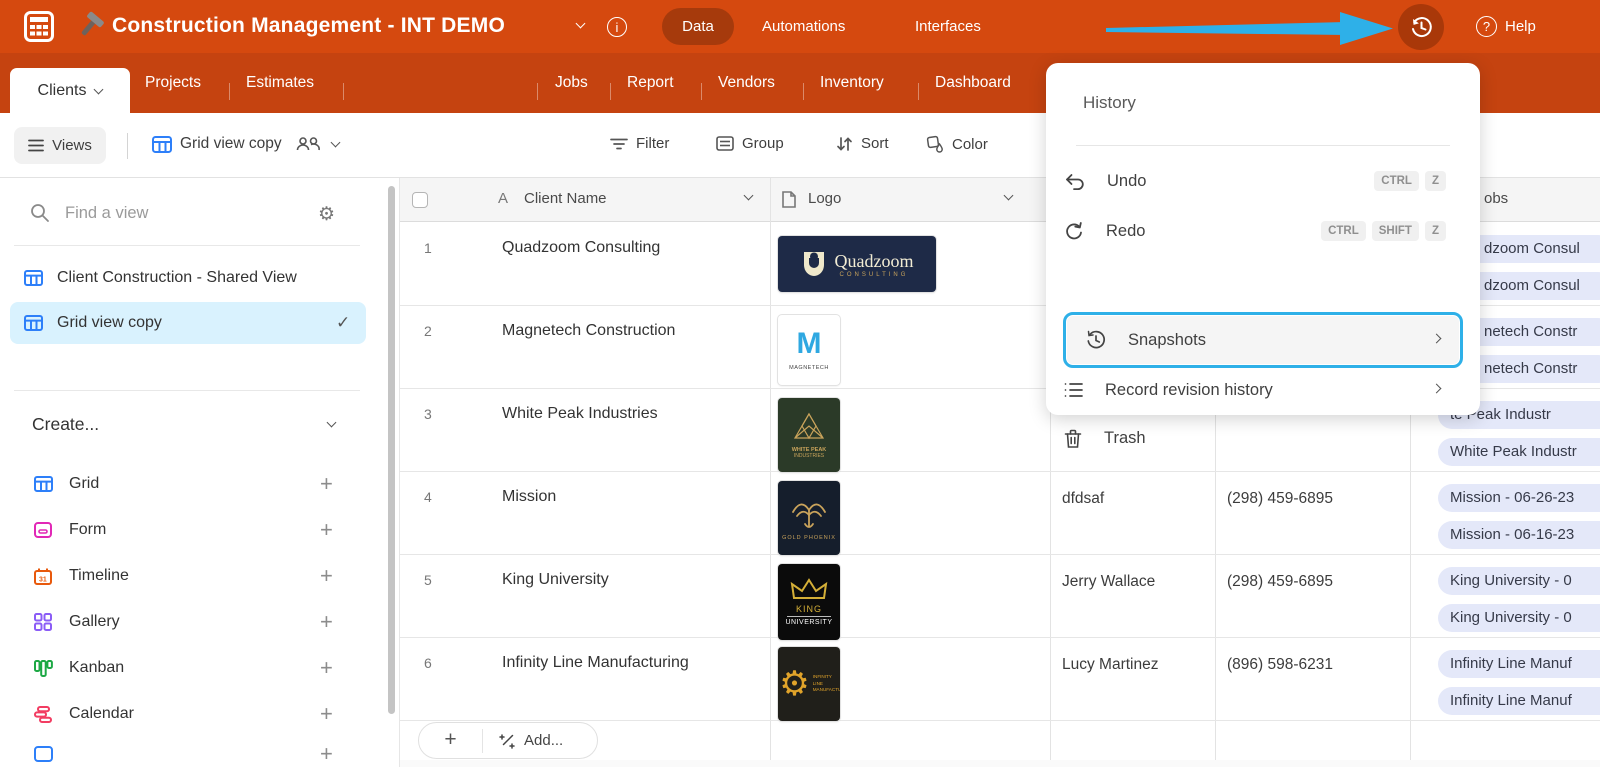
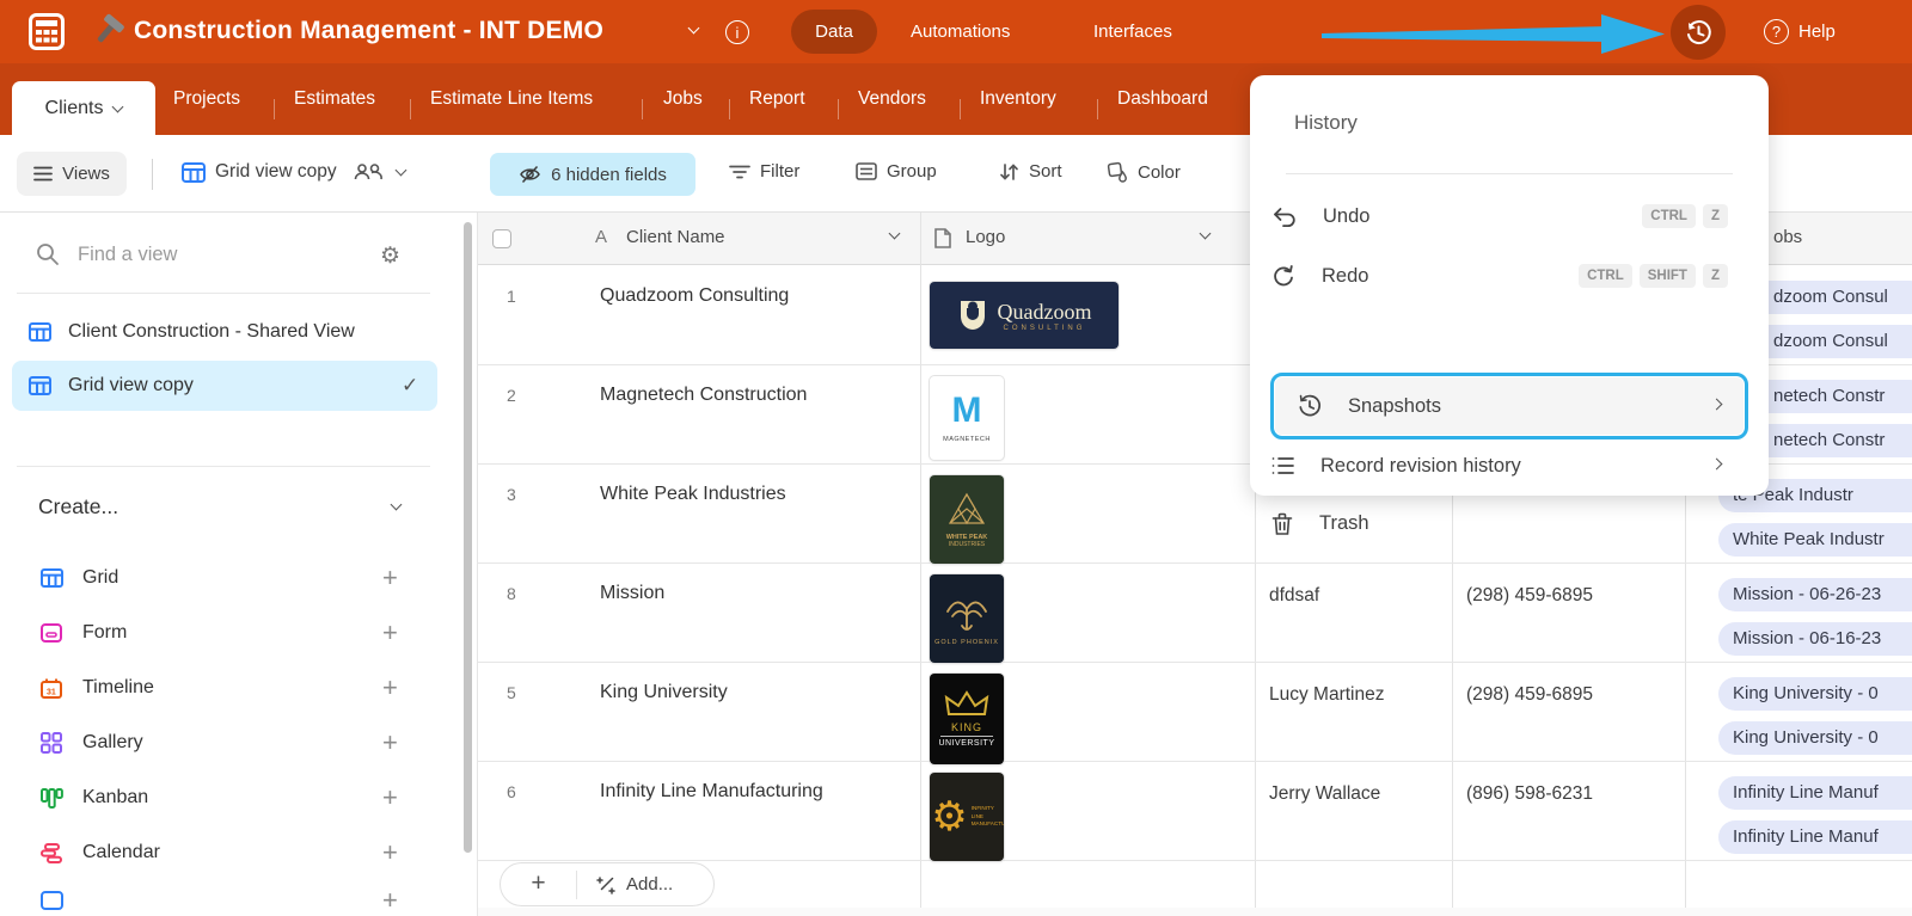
  Construction Management - INT DEMO
  i
  Data
  Automations
  Interfaces
  ?
  Help
  Clients
  Projects
  Estimates
+ Estimate Line Items
  Jobs
  Report
  Vendors
  Inventory
  Dashboard
  Views
  Grid view copy
+ 6 hidden fields
  Filter
  Group
  Sort
  Color
  Find a view
  ⚙
  Client Construction - Shared View
  Grid view copy
  ✓
  Create...
  Grid
  +
  Form
  +
  Timeline
  +
  Gallery
  +
  Kanban
  +
  Calendar
  +
  +
  A
  Client Name
  Logo
  obs
  1
  Quadzoom Consulting
  Quadzoom
  dzoom Consul
  dzoom Consul
  2
  Magnetech Construction
  M
  netech Constr
  netech Constr
  3
  White Peak Industries
  Peak Industr
  White Peak Industr
- 4
+ 8
  Mission
  dfdsaf
  (298) 459-6895
  Mission - 06-26-23
  Mission - 06-16-23
  5
  King University
  KING
- Jerry Wallace
+ Lucy Martinez
  (298) 459-6895
  King University - 0
  King University - 0
  6
  Infinity Line Manufacturing
  ⚙
- Lucy Martinez
+ Jerry Wallace
  (896) 598-6231
  Infinity Line Manuf
  Infinity Line Manuf
  +
  Add...
  History
  Undo
  CTRL
  Z
  Redo
  CTRL
  SHIFT
  Z
  Snapshots
  Record revision history
  Trash
